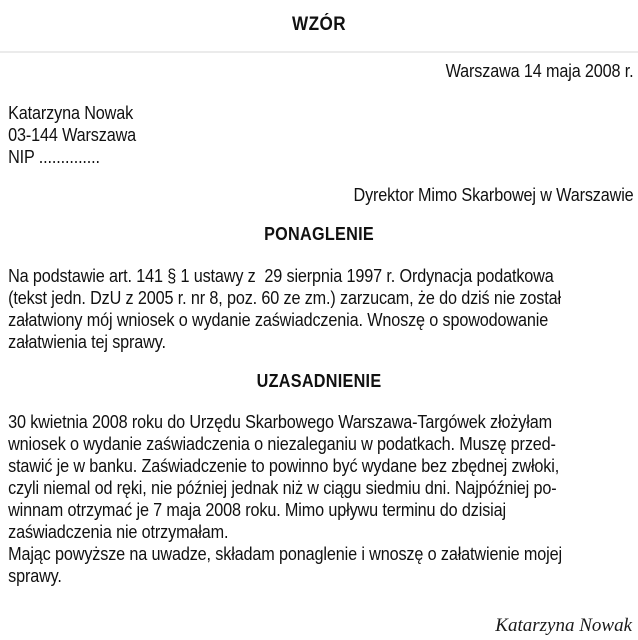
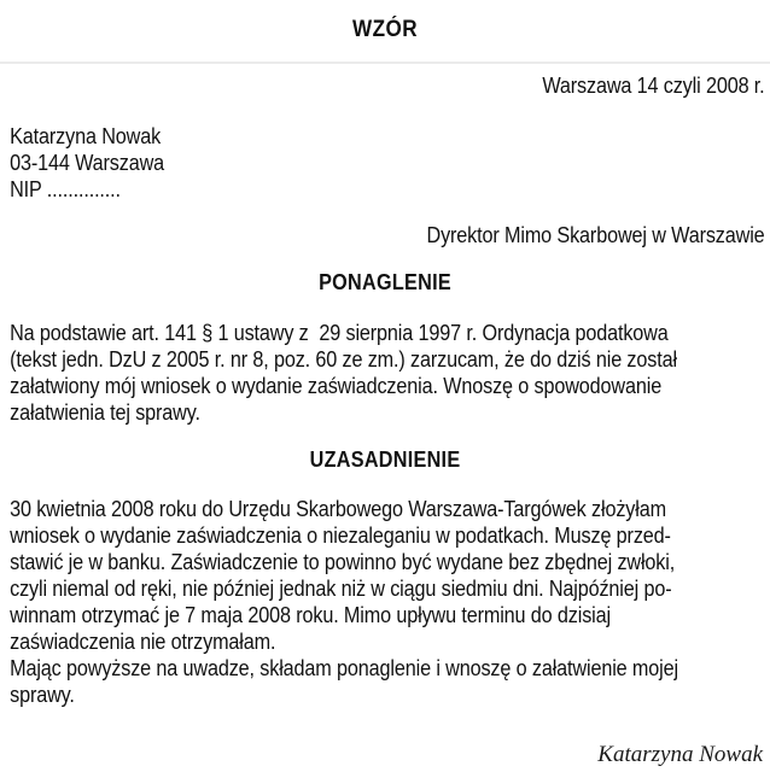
  WZÓR
- Warszawa 14 maja 2008 r.
+ Warszawa 14 czyli 2008 r.
  Katarzyna Nowak
  03-144 Warszawa
  NIP ..............
  Dyrektor Mimo Skarbowej w Warszawie
  PONAGLENIE
  Na podstawie art. 141 § 1 ustawy z 29 sierpnia 1997 r. Ordynacja podatkowa
  (tekst jedn. DzU z 2005 r. nr 8, poz. 60 ze zm.) zarzucam, że do dziś nie został
  załatwiony mój wniosek o wydanie zaświadczenia. Wnoszę o spowodowanie
  załatwienia tej sprawy.
  UZASADNIENIE
  30 kwietnia 2008 roku do Urzędu Skarbowego Warszawa-Targówek złożyłam
  wniosek o wydanie zaświadczenia o niezaleganiu w podatkach. Muszę przed-
  stawić je w banku. Zaświadczenie to powinno być wydane bez zbędnej zwłoki,
  czyli niemal od ręki, nie później jednak niż w ciągu siedmiu dni. Najpóźniej po-
  winnam otrzymać je 7 maja 2008 roku. Mimo upływu terminu do dzisiaj
  zaświadczenia nie otrzymałam.
  Mając powyższe na uwadze, składam ponaglenie i wnoszę o załatwienie mojej
  sprawy.
  Katarzyna Nowak
